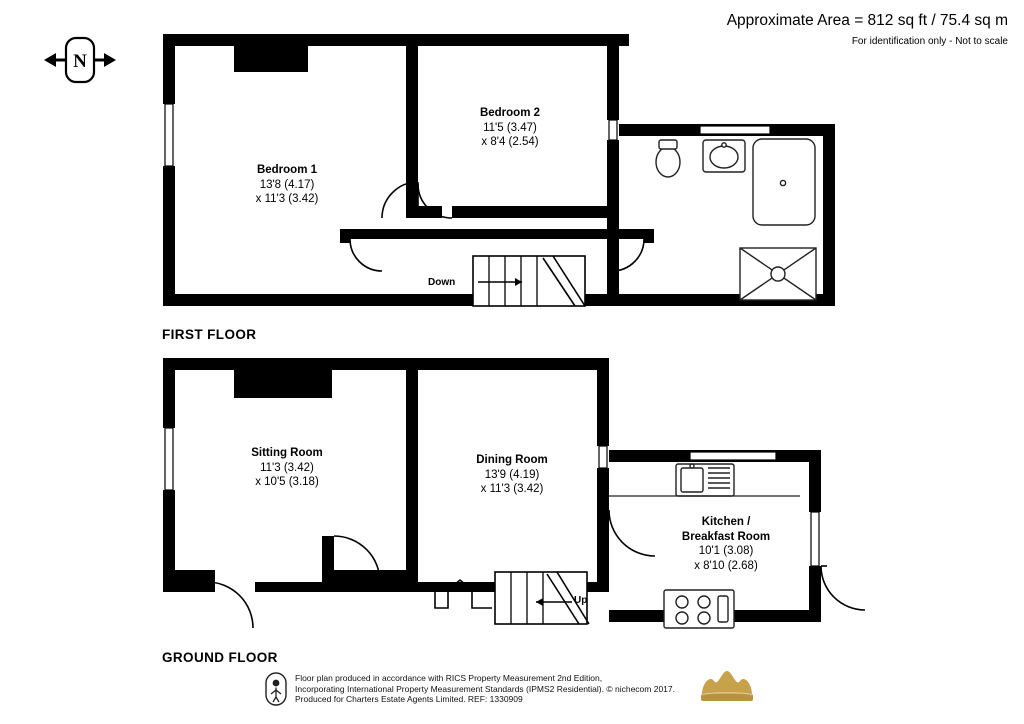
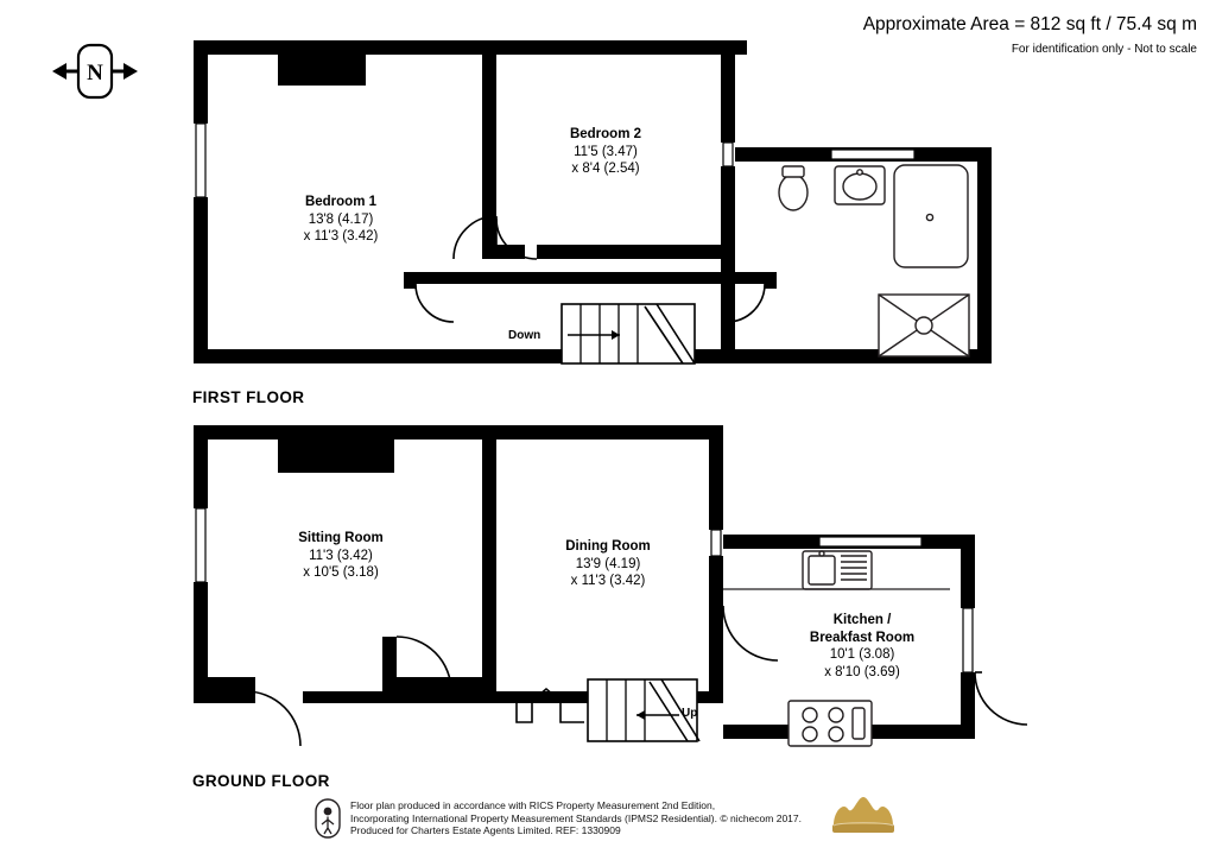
  Approximate Area = 812 sq ft / 75.4 sq m
  For identification only - Not to scale
  N
  Bedroom 1
  13'8 (4.17)
  x 11'3 (3.42)
  Bedroom 2
  11'5 (3.47)
  x 8'4 (2.54)
  Down
  FIRST FLOOR
  Sitting Room
  11'3 (3.42)
  x 10'5 (3.18)
  Dining Room
  13'9 (4.19)
  x 11'3 (3.42)
  Kitchen /
  Breakfast Room
  10'1 (3.08)
- x 8'10 (2.68)
+ x 8'10 (3.69)
  Up
  GROUND FLOOR
  Floor plan produced in accordance with RICS Property Measurement 2nd Edition,
  Incorporating International Property Measurement Standards (IPMS2 Residential). © nichecom 2017.
  Produced for Charters Estate Agents Limited. REF: 1330909
